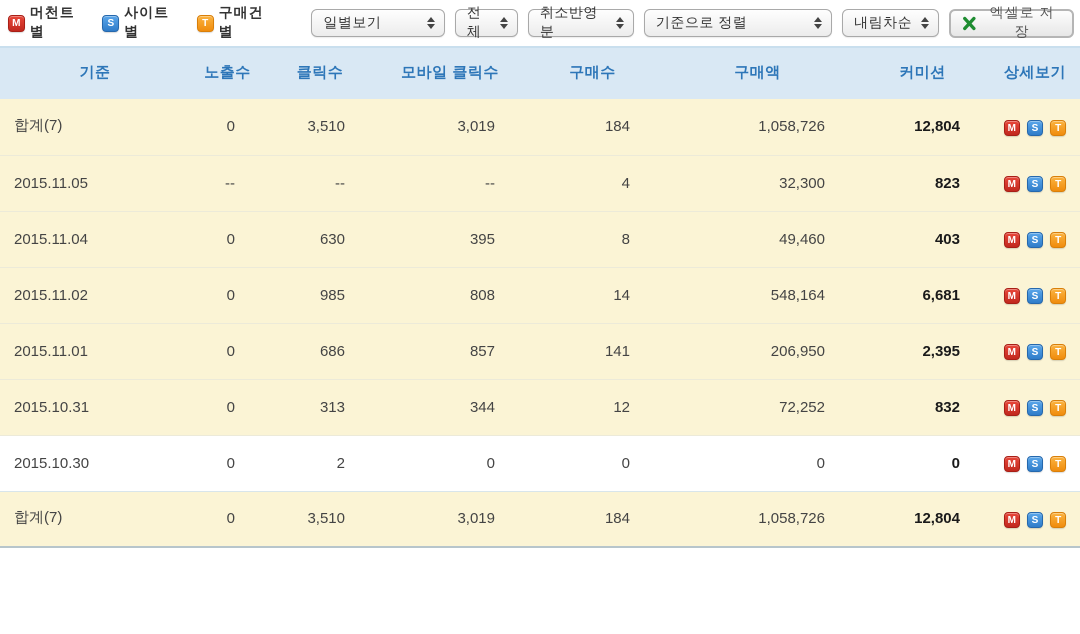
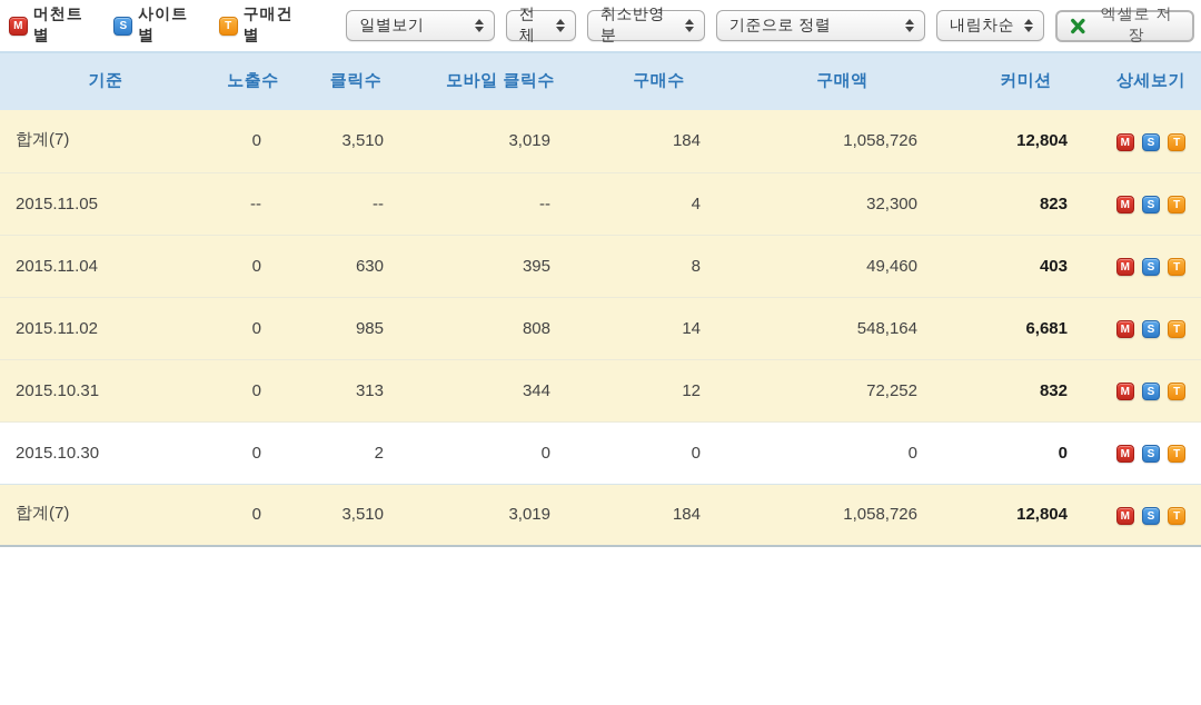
  M
  머천트별
  S
  사이트별
  T
  구매건별
  일별보기
  전체
  취소반영분
  기준으로 정렬
  내림차순
  엑셀로 저장
  기준	노출수	클릭수	모바일 클릭수	구매수	구매액	커미션	상세보기
  합계(7)	0	3,510	3,019	184	1,058,726	12,804	M S T
  2015.11.05	--	--	--	4	32,300	823	M S T
  2015.11.04	0	630	395	8	49,460	403	M S T
  2015.11.02	0	985	808	14	548,164	6,681	M S T
- 2015.11.01	0	686	857	141	206,950	2,395	M S T
  2015.10.31	0	313	344	12	72,252	832	M S T
  2015.10.30	0	2	0	0	0	0	M S T
  합계(7)	0	3,510	3,019	184	1,058,726	12,804	M S T
